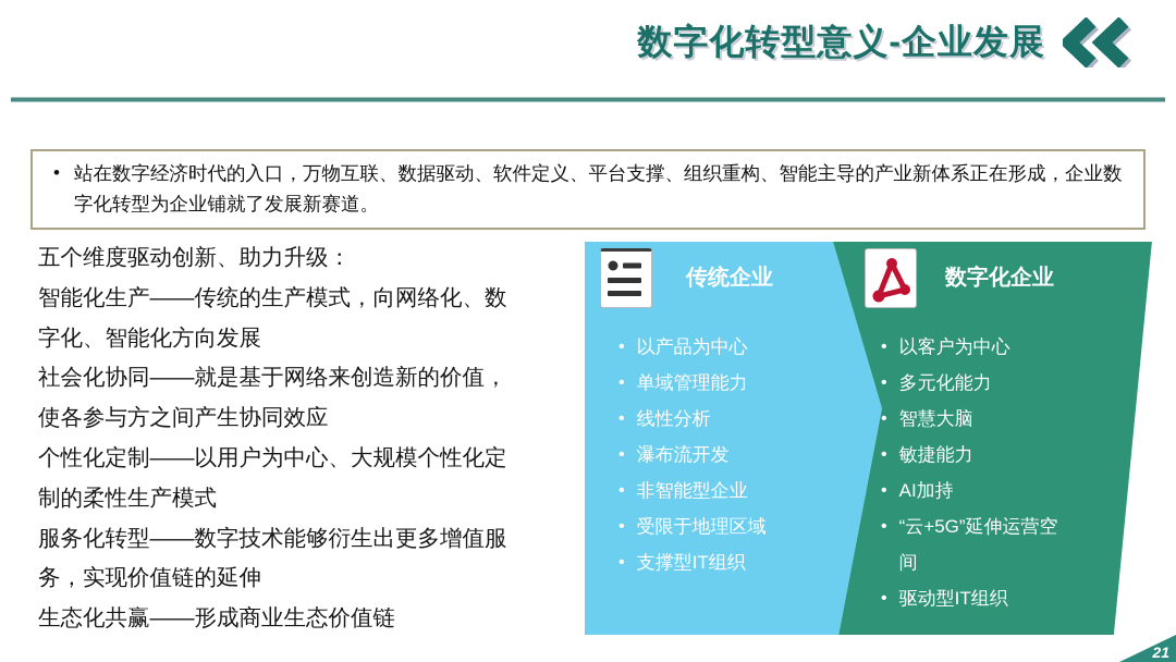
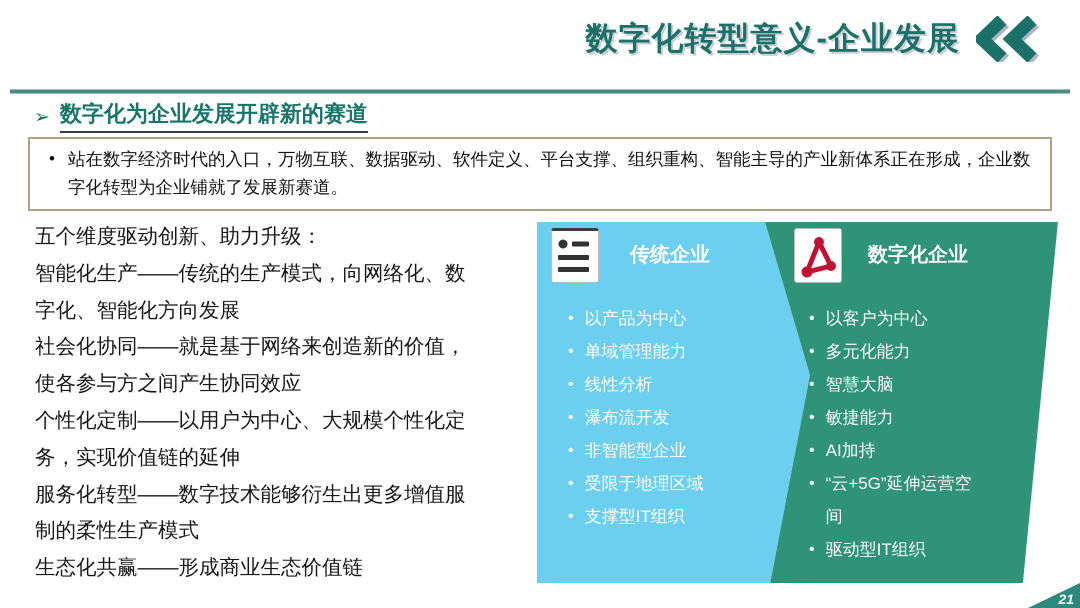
  数字化转型意义-企业发展
+ ➢
+ 数字化为企业发展开辟新的赛道
  •
  站在数字经济时代的入口，万物互联、数据驱动、软件定义、平台支撑、组织重构、智能主导的产业新体系正在形成，企业数字化转型为企业铺就了发展新赛道。
  五个维度驱动创新、助力升级：
  智能化生产——传统的生产模式，向网络化、数
  字化、智能化方向发展
  社会化协同——就是基于网络来创造新的价值，
  使各参与方之间产生协同效应
  个性化定制——以用户为中心、大规模个性化定
- 制的柔性生产模式
+ 务，实现价值链的延伸
  服务化转型——数字技术能够衍生出更多增值服
- 务，实现价值链的延伸
+ 制的柔性生产模式
  生态化共赢——形成商业生态价值链
  传统企业
  数字化企业
  •
  以产品为中心
  •
  单域管理能力
  •
  线性分析
  •
  瀑布流开发
  •
  非智能型企业
  •
  受限于地理区域
  •
  支撑型IT组织
  •
  以客户为中心
  •
  多元化能力
  •
  智慧大脑
  •
  敏捷能力
  •
  AI加持
  •
  “云+5G”延伸运营空间
  •
  驱动型IT组织
  21
